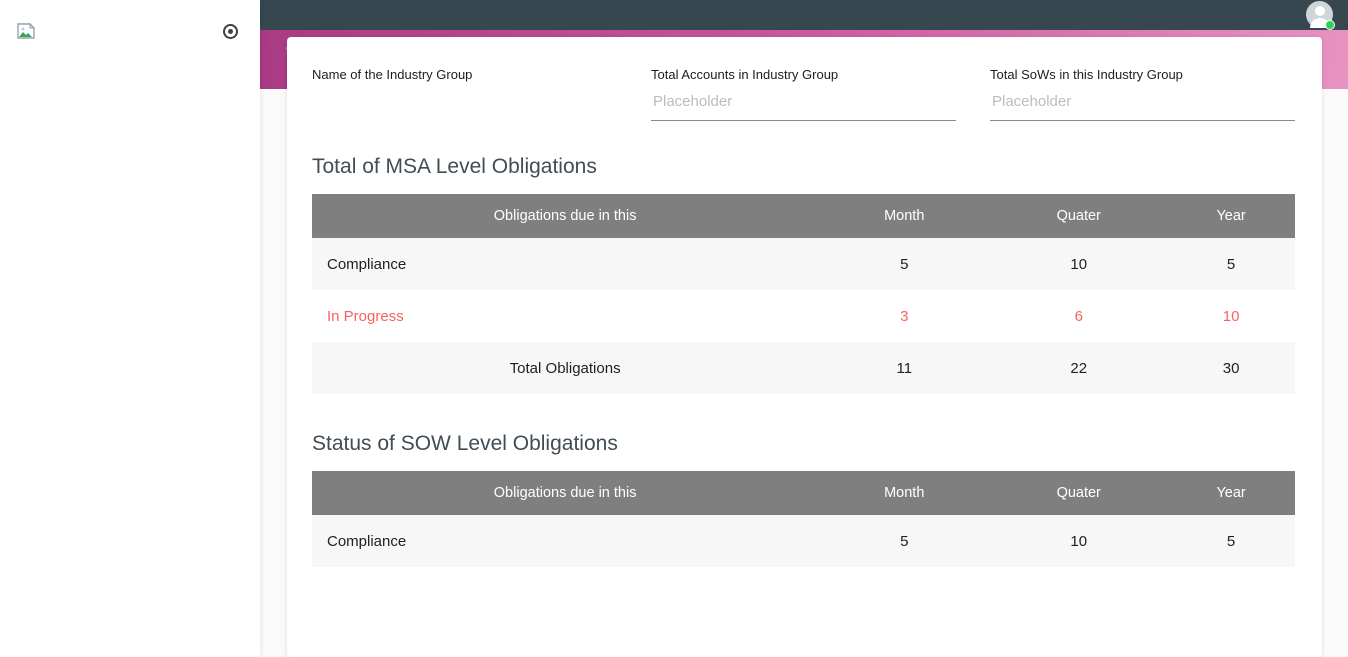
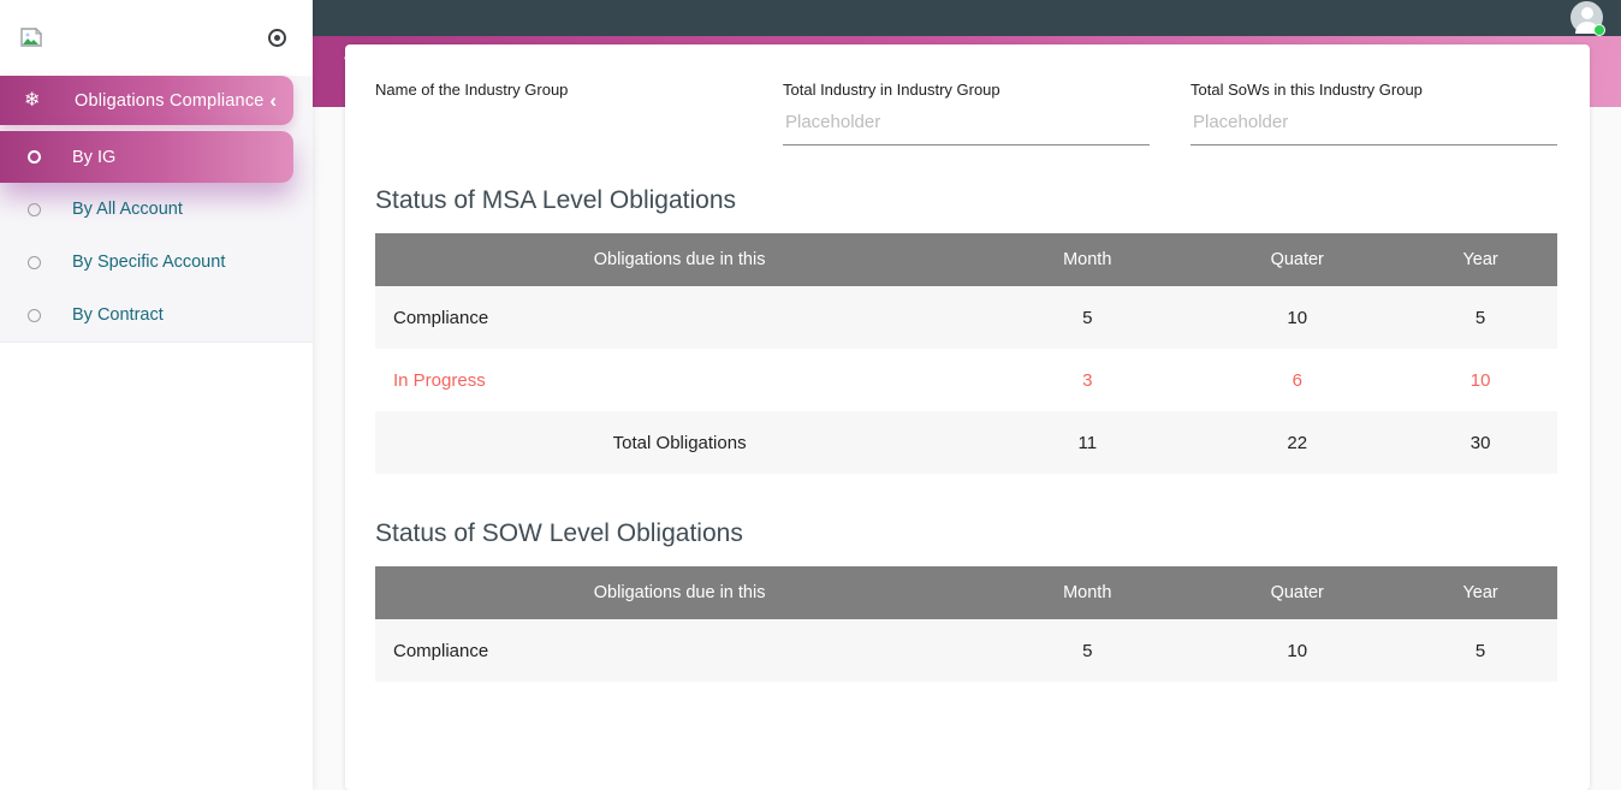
+ ❄
+ Obligations Compliance
+ ‹
+ By IG
+ By All Account
+ By Specific Account
+ By Contract
  Name of the Industry Group
- Total Accounts in Industry Group
+ Total Industry in Industry Group
  Placeholder
  Total SoWs in this Industry Group
  Placeholder
- Total of MSA Level Obligations
+ Status of MSA Level Obligations
  Obligations due in this	Month	Quater	Year
  Compliance	5	10	5
  In Progress	3	6	10
  Total Obligations	11	22	30
  Status of SOW Level Obligations
  Obligations due in this	Month	Quater	Year
  Compliance	5	10	5
